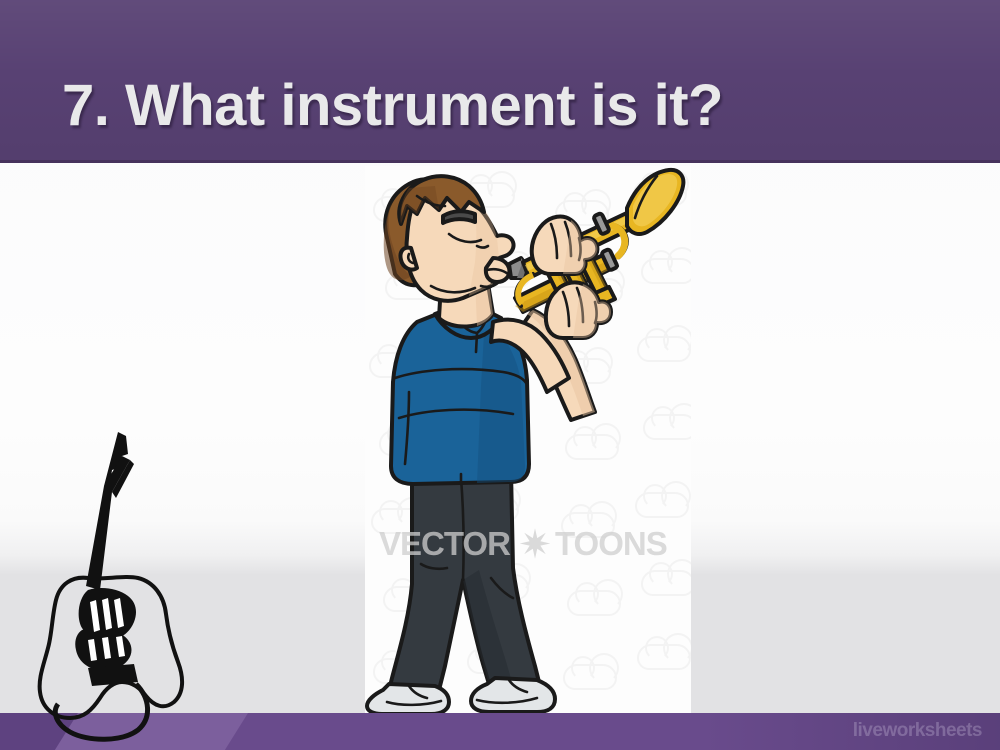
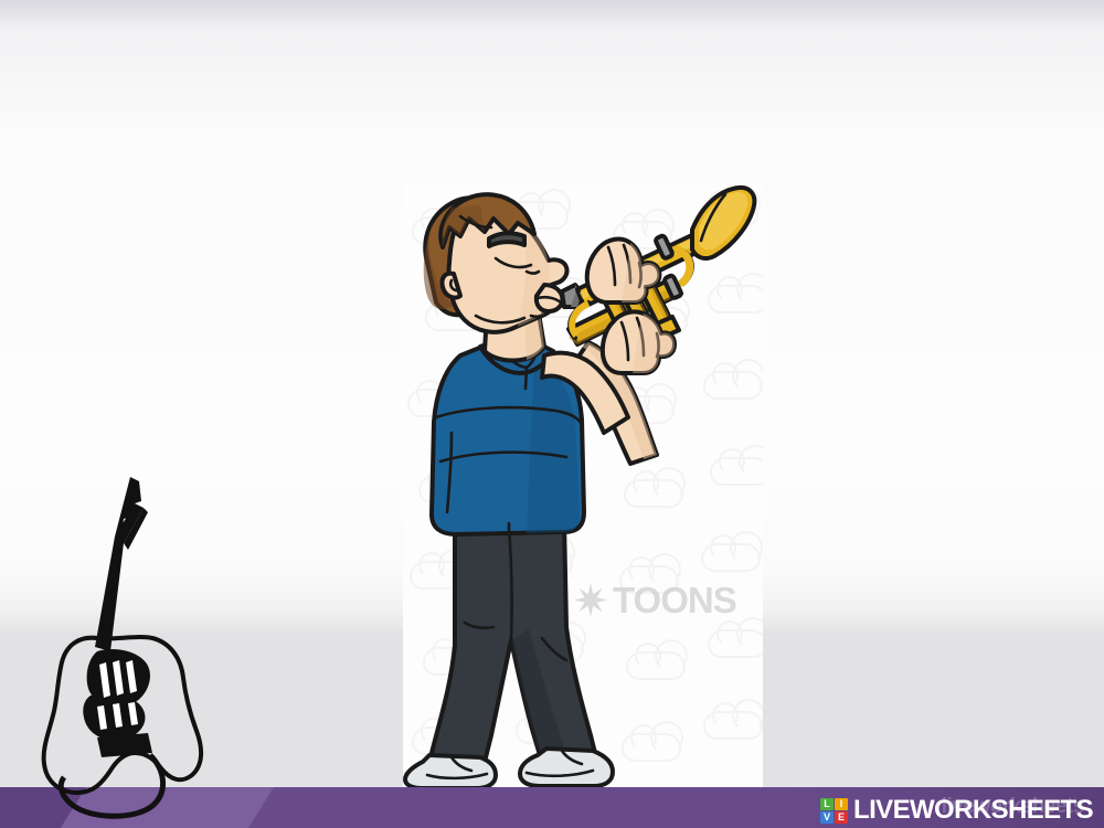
- 7. What instrument is it?
- VECTOR
  ✷
  TOONS
  liveworksheets
+ L
+ I
+ V
+ E
+ LIVEWORKSHEETS
